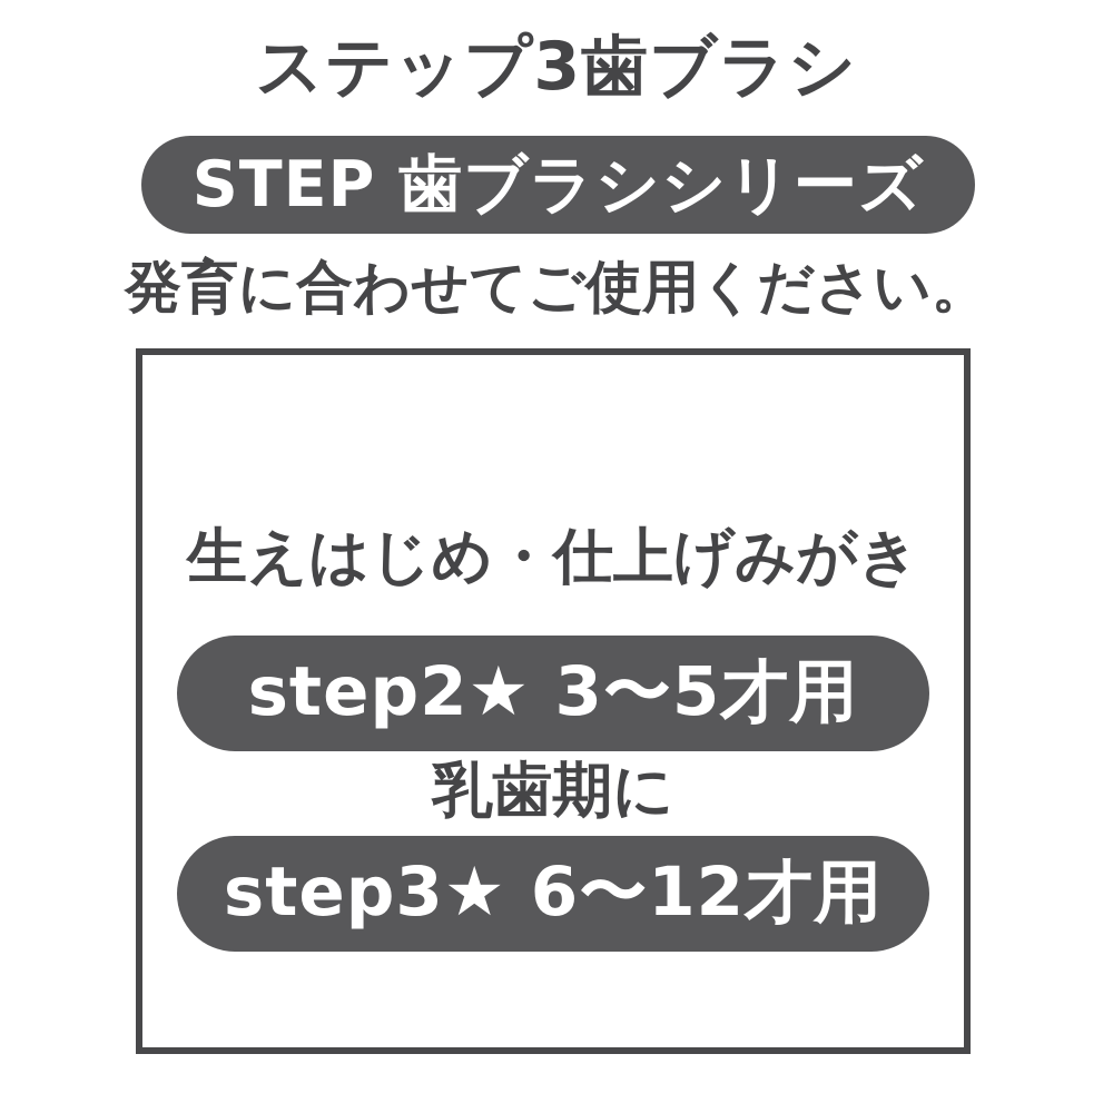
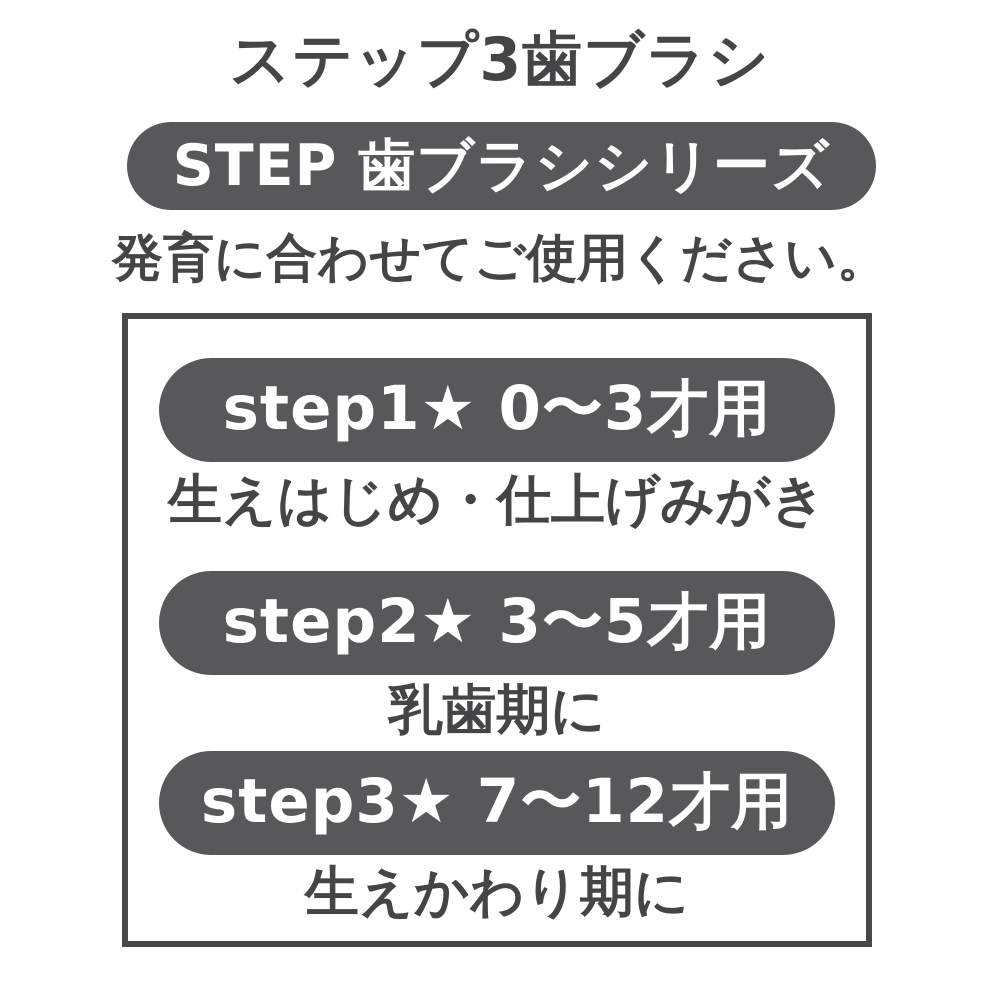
  ステップ3歯ブラシ
  STEP 歯ブラシシリーズ
  発育に合わせてご使用ください。
+ step1★ 0〜3才用
  生えはじめ・仕上げみがき
  step2★ 3〜5才用
  乳歯期に
- step3★ 6〜12才用
+ step3★ 7〜12才用
+ 生えかわり期に
